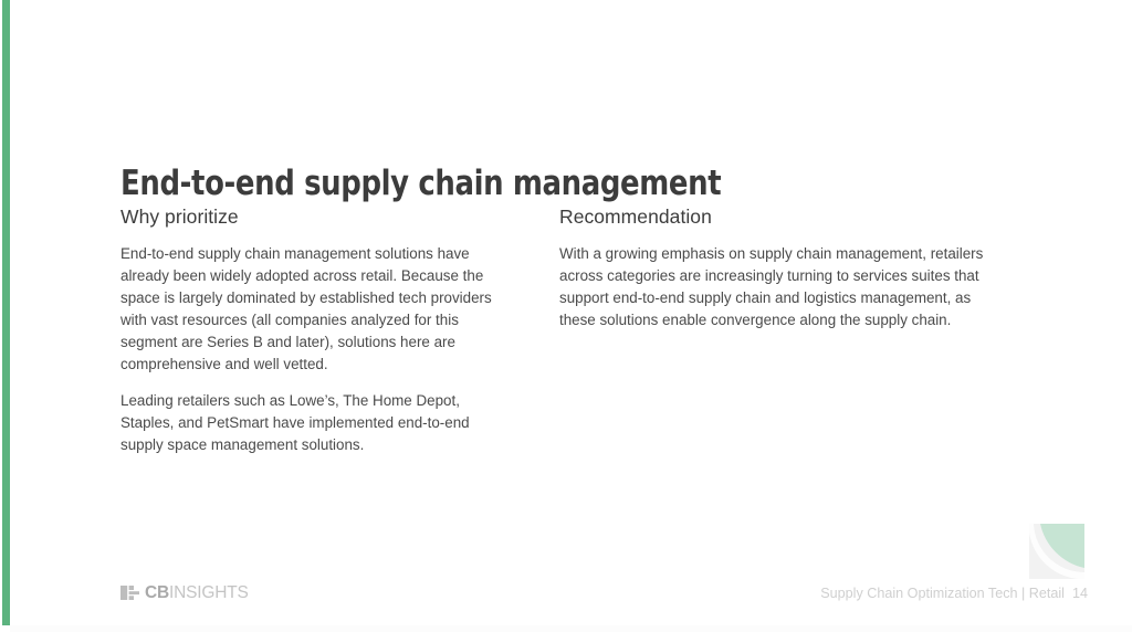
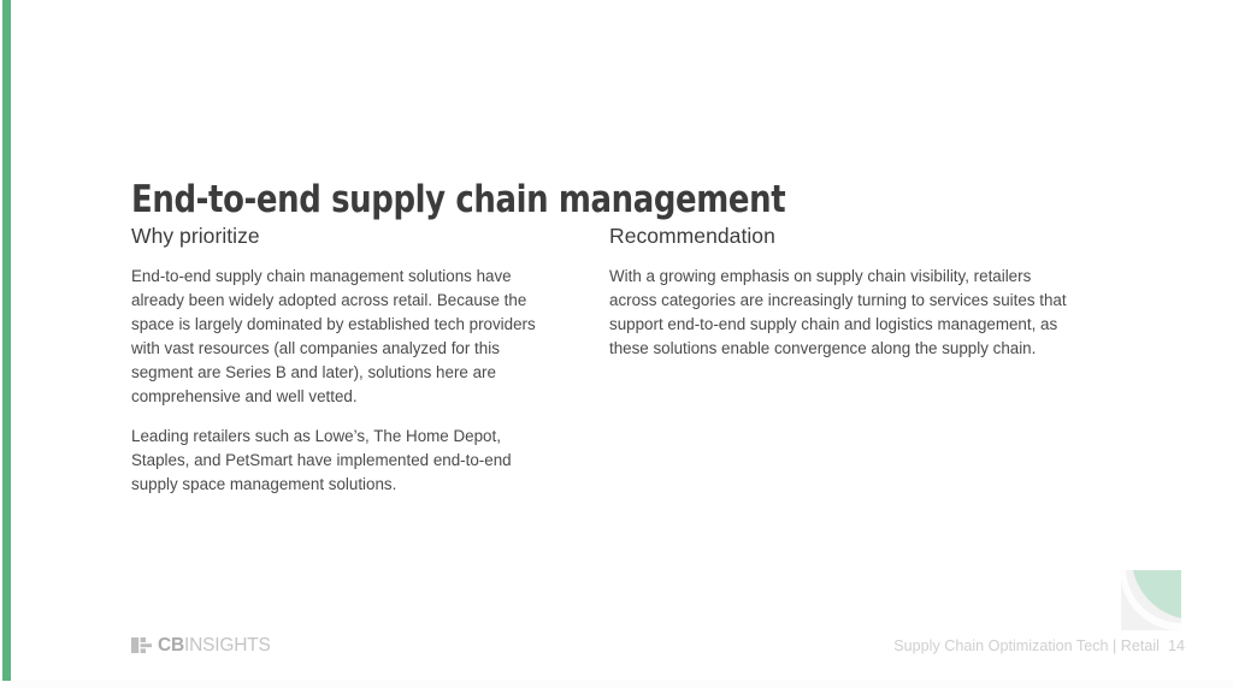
  End-to-end supply chain management
  Why prioritize
  End-to-end supply chain management solutions have already been widely adopted across retail. Because the space is largely dominated by established tech providers with vast resources (all companies analyzed for this segment are Series B and later), solutions here are comprehensive and well vetted.
  Leading retailers such as Lowe’s, The Home Depot, Staples, and PetSmart have implemented end-to-end supply space management solutions.
  Recommendation
- With a growing emphasis on supply chain management, retailers across categories are increasingly turning to services suites that support end-to-end supply chain and logistics management, as these solutions enable convergence along the supply chain.
+ With a growing emphasis on supply chain visibility, retailers across categories are increasingly turning to services suites that support end-to-end supply chain and logistics management, as these solutions enable convergence along the supply chain.
  CBINSIGHTS
  Supply Chain Optimization Tech | Retail 14
